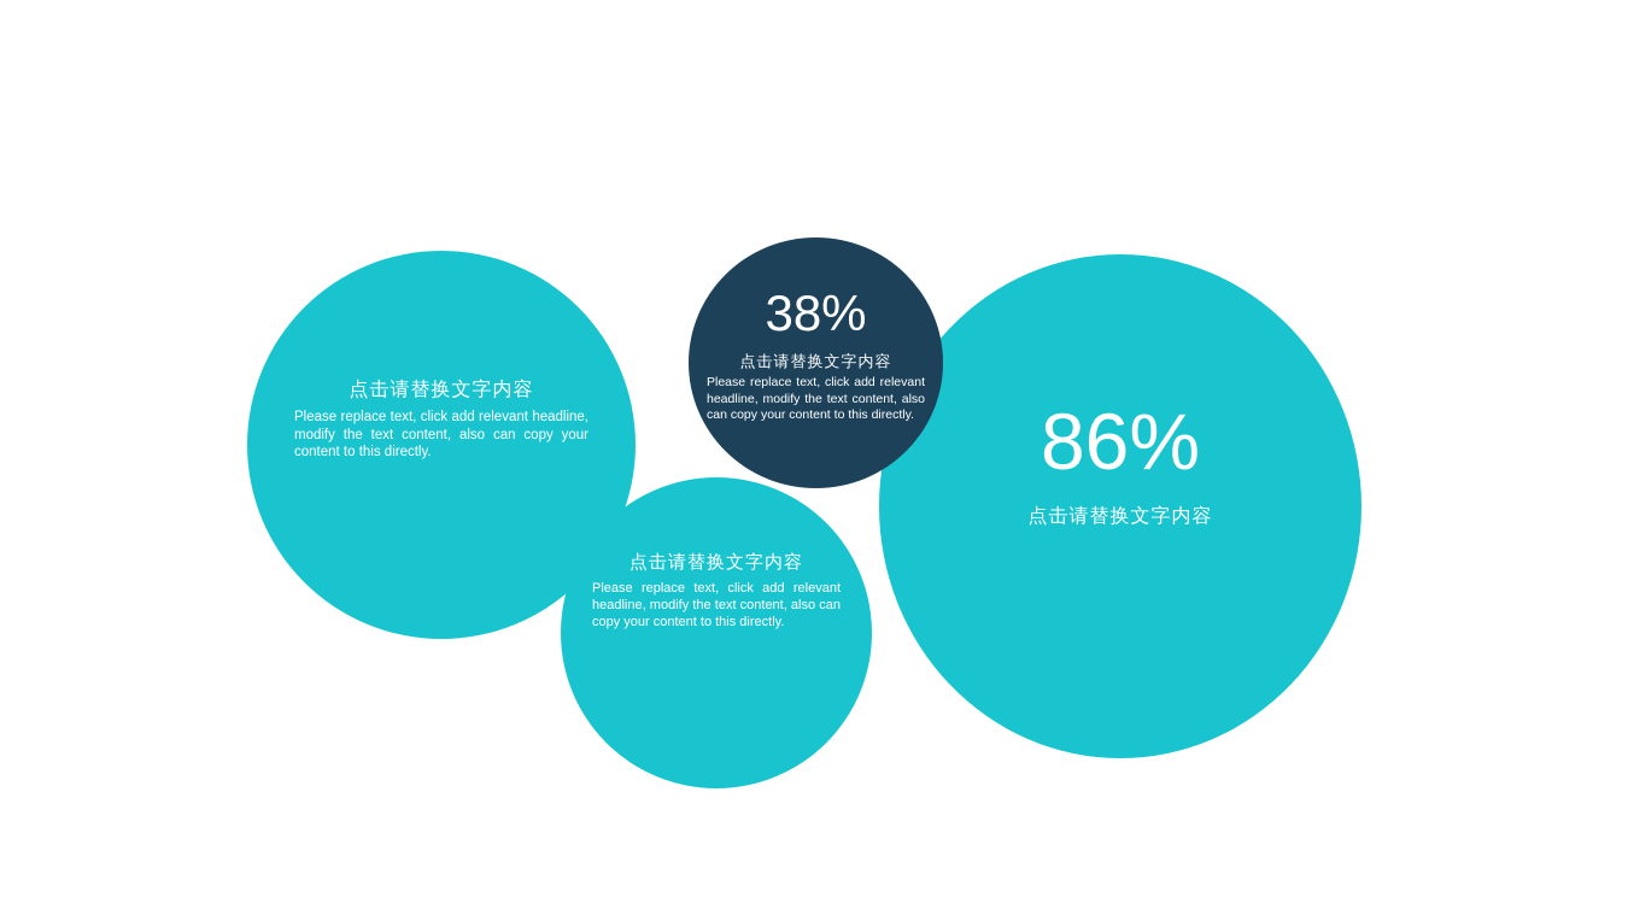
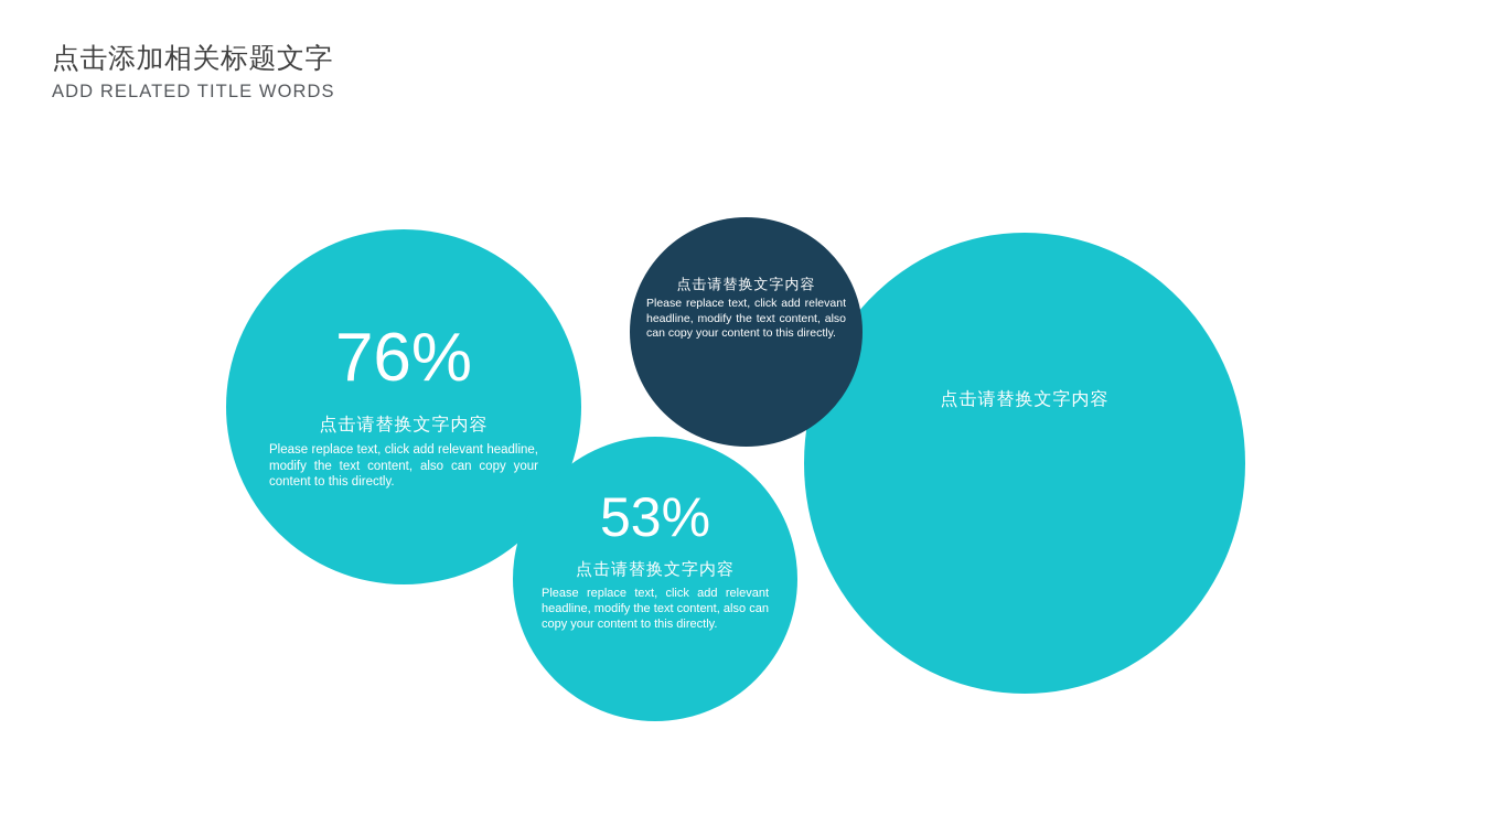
+ 点击添加相关标题文字
+ ADD RELATED TITLE WORDS
+ 76%
  点击请替换文字内容
  Please replace text, click add relevant headline, modify the text content, also can copy your content to this directly.
+ 53%
  点击请替换文字内容
  Please replace text, click add relevant headline, modify the text content, also can copy your content to this directly.
- 86%
  点击请替换文字内容
- 38%
  点击请替换文字内容
  Please replace text, click add relevant headline, modify the text content, also can copy your content to this directly.
